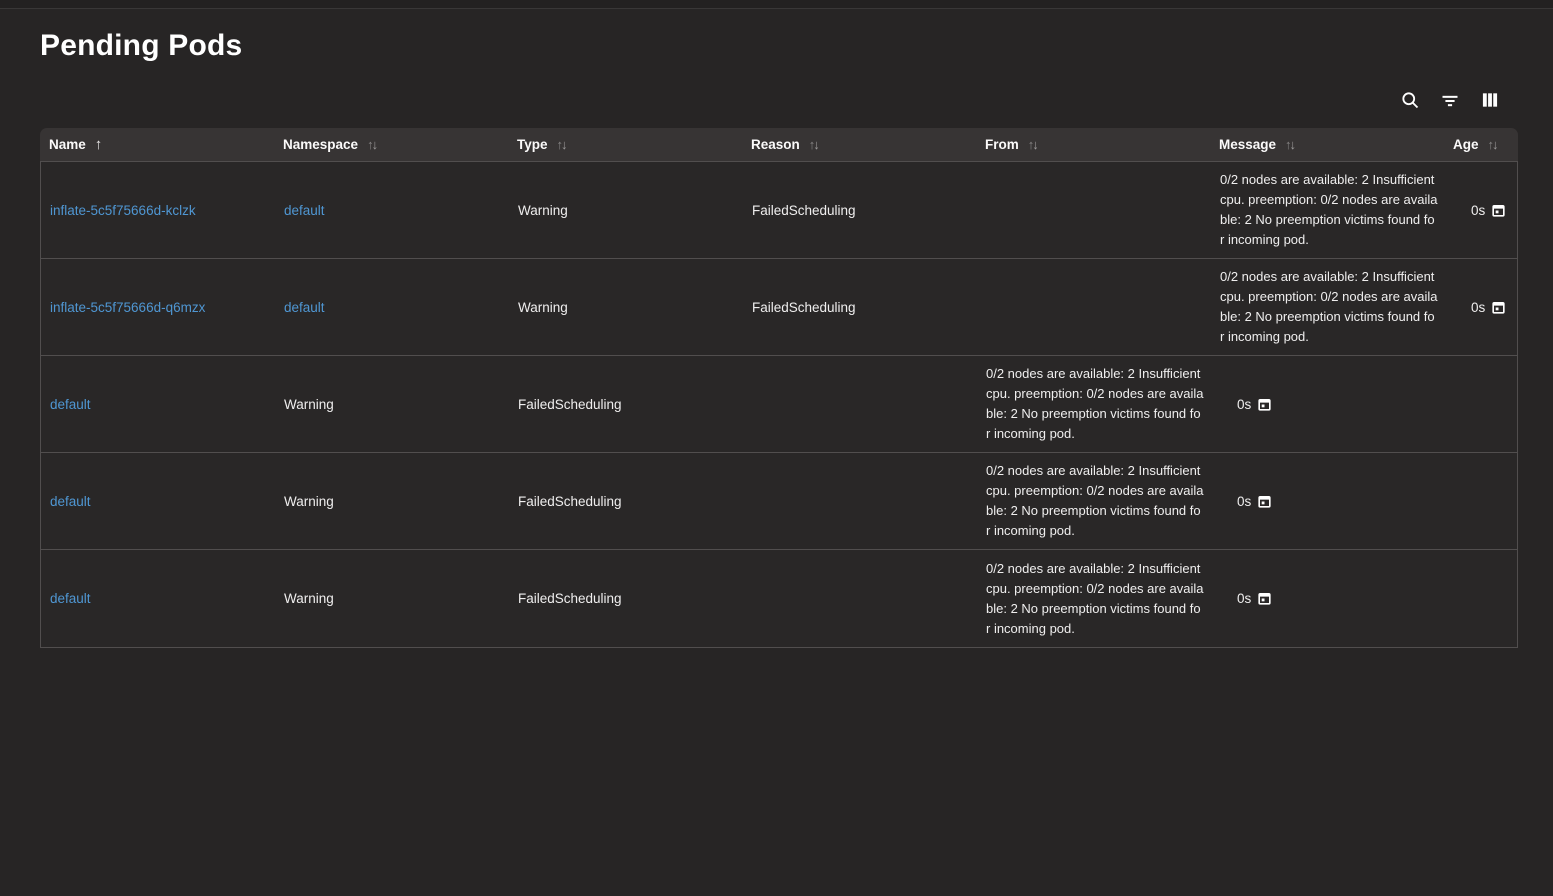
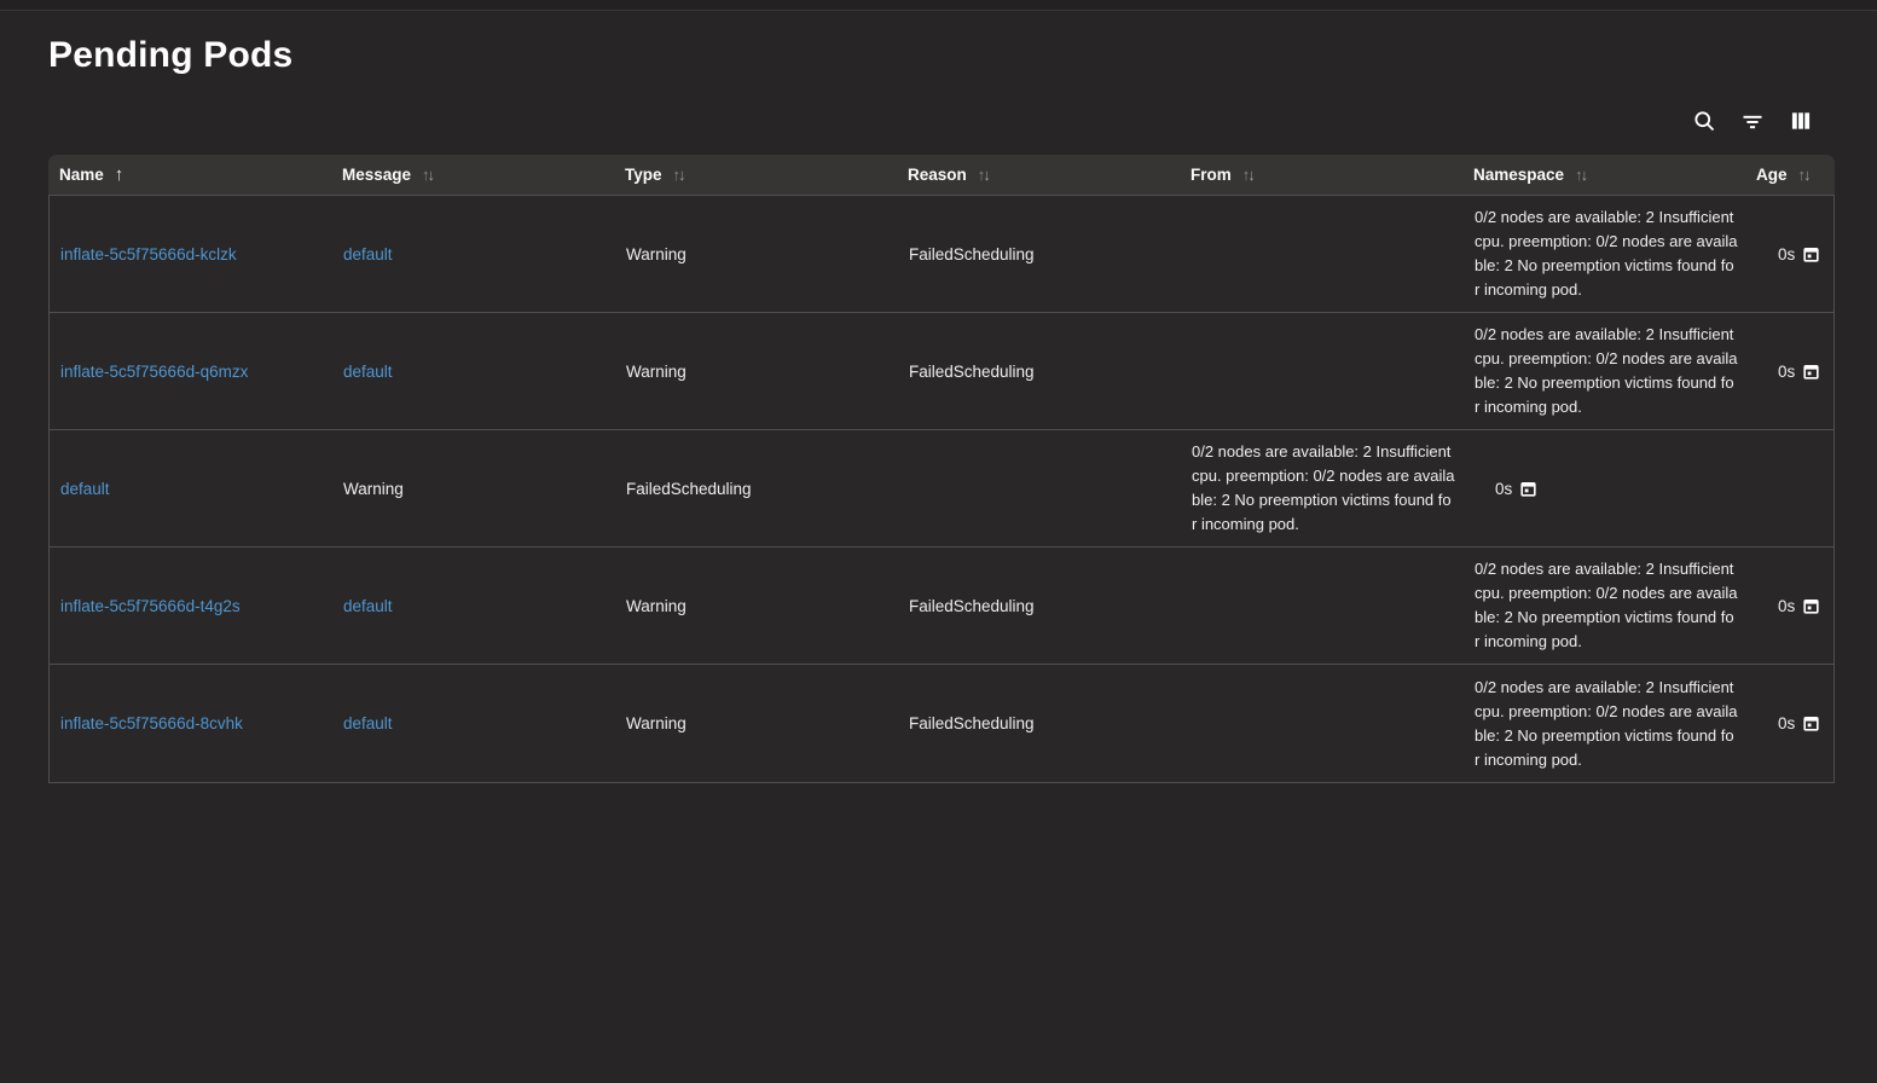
  Pending Pods
  Name
  ↑
- Namespace
+ Message
  ↑↓
  Type
  ↑↓
  Reason
  ↑↓
  From
  ↑↓
- Message
+ Namespace
  ↑↓
  Age
  ↑↓
  inflate-5c5f75666d-kclzk
  default
  Warning
  FailedScheduling
  0/2 nodes are available: 2 Insufficient cpu. preemption: 0/2 nodes are available: 2 No preemption victims found for incoming pod.
  0s
  inflate-5c5f75666d-q6mzx
  default
  Warning
  FailedScheduling
  0/2 nodes are available: 2 Insufficient cpu. preemption: 0/2 nodes are available: 2 No preemption victims found for incoming pod.
  0s
  default
  Warning
  FailedScheduling
  0/2 nodes are available: 2 Insufficient cpu. preemption: 0/2 nodes are available: 2 No preemption victims found for incoming pod.
  0s
+ inflate-5c5f75666d-t4g2s
  default
  Warning
  FailedScheduling
  0/2 nodes are available: 2 Insufficient cpu. preemption: 0/2 nodes are available: 2 No preemption victims found for incoming pod.
  0s
+ inflate-5c5f75666d-8cvhk
  default
  Warning
  FailedScheduling
  0/2 nodes are available: 2 Insufficient cpu. preemption: 0/2 nodes are available: 2 No preemption victims found for incoming pod.
  0s
